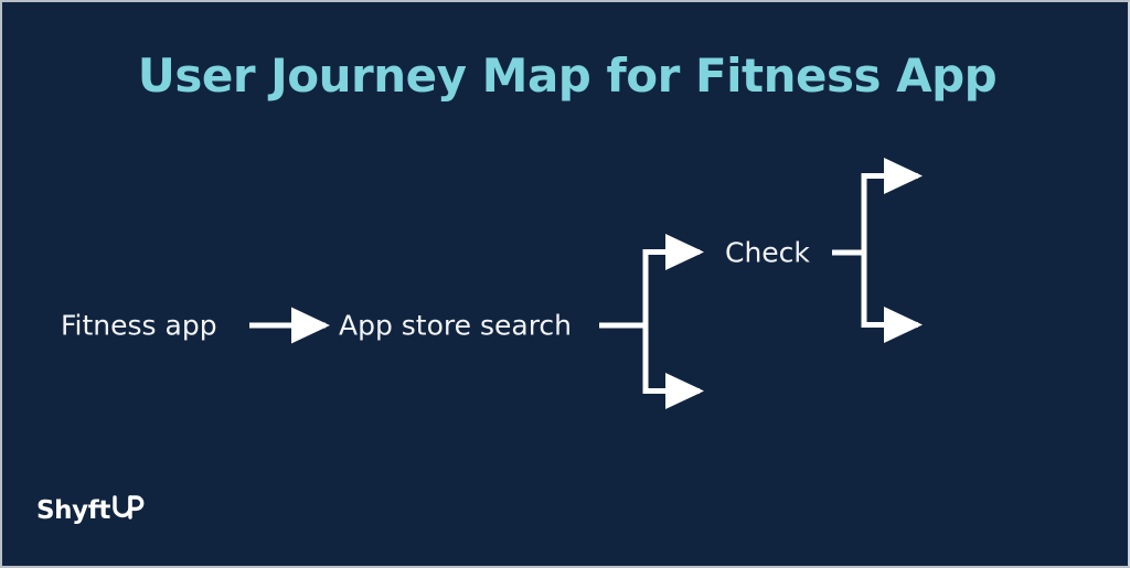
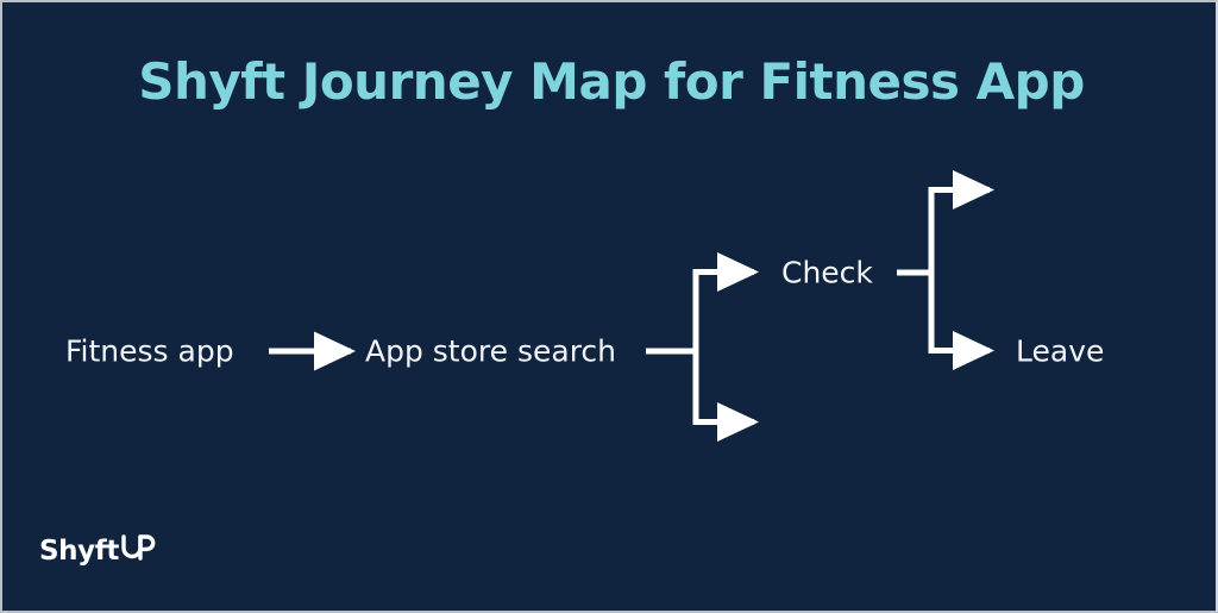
- User Journey Map for Fitness App
+ Shyft Journey Map for Fitness App
  Fitness app
  App store search
  Check
+ Leave
  Shyft
